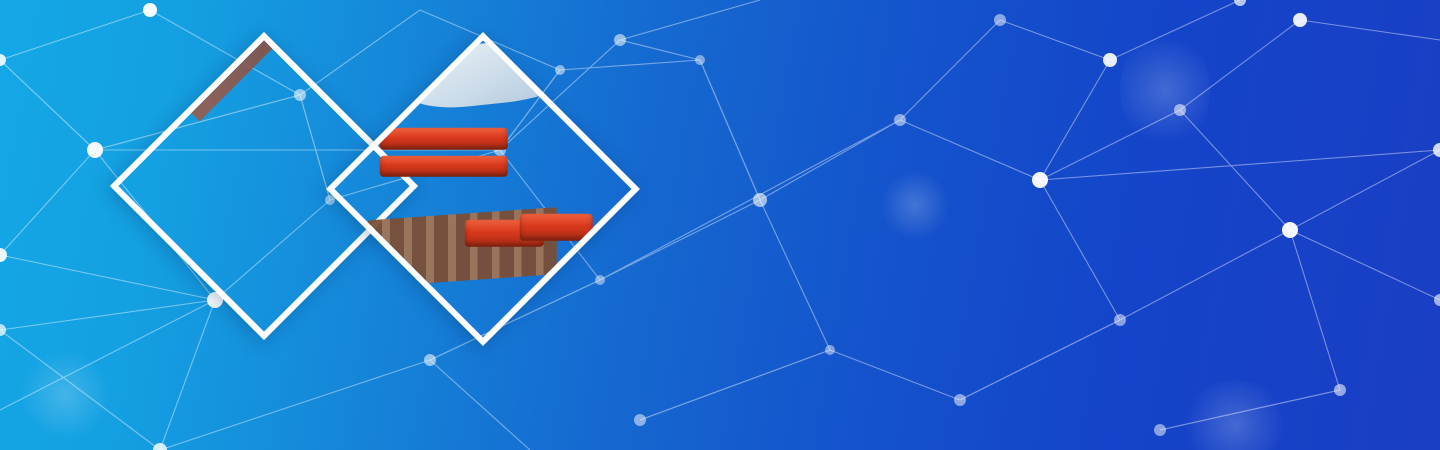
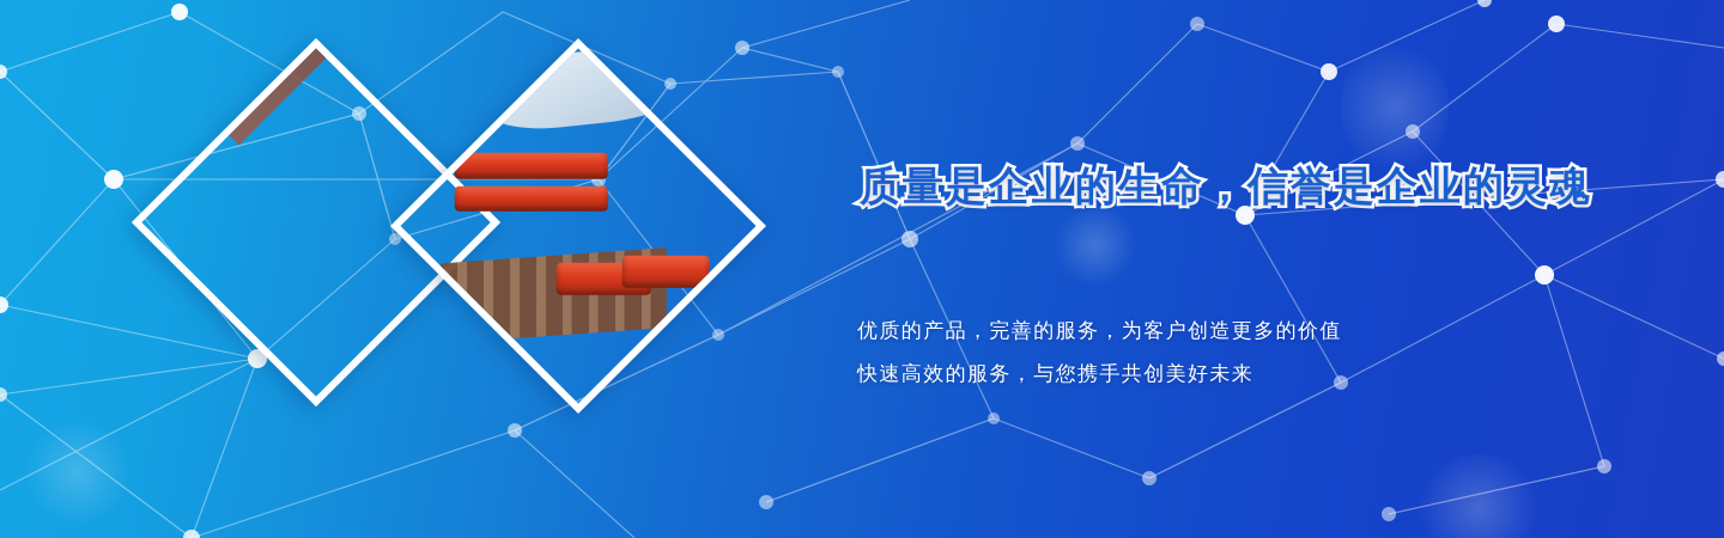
+ 质量是企业的生命，信誉是企业的灵魂
+ 优质的产品，完善的服务，为客户创造更多的价值
+ 快速高效的服务，与您携手共创美好未来
